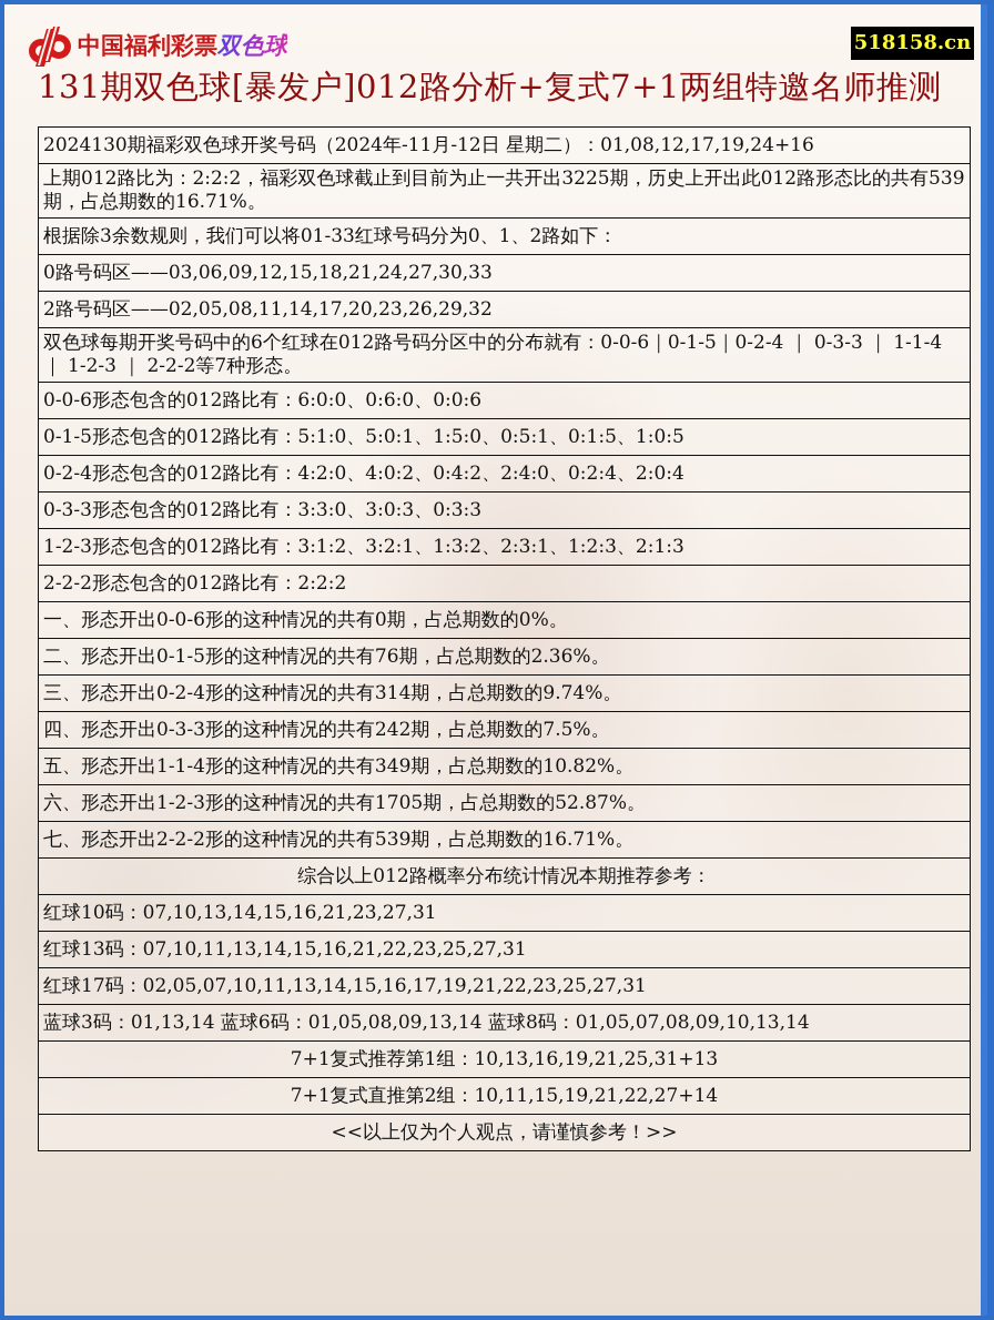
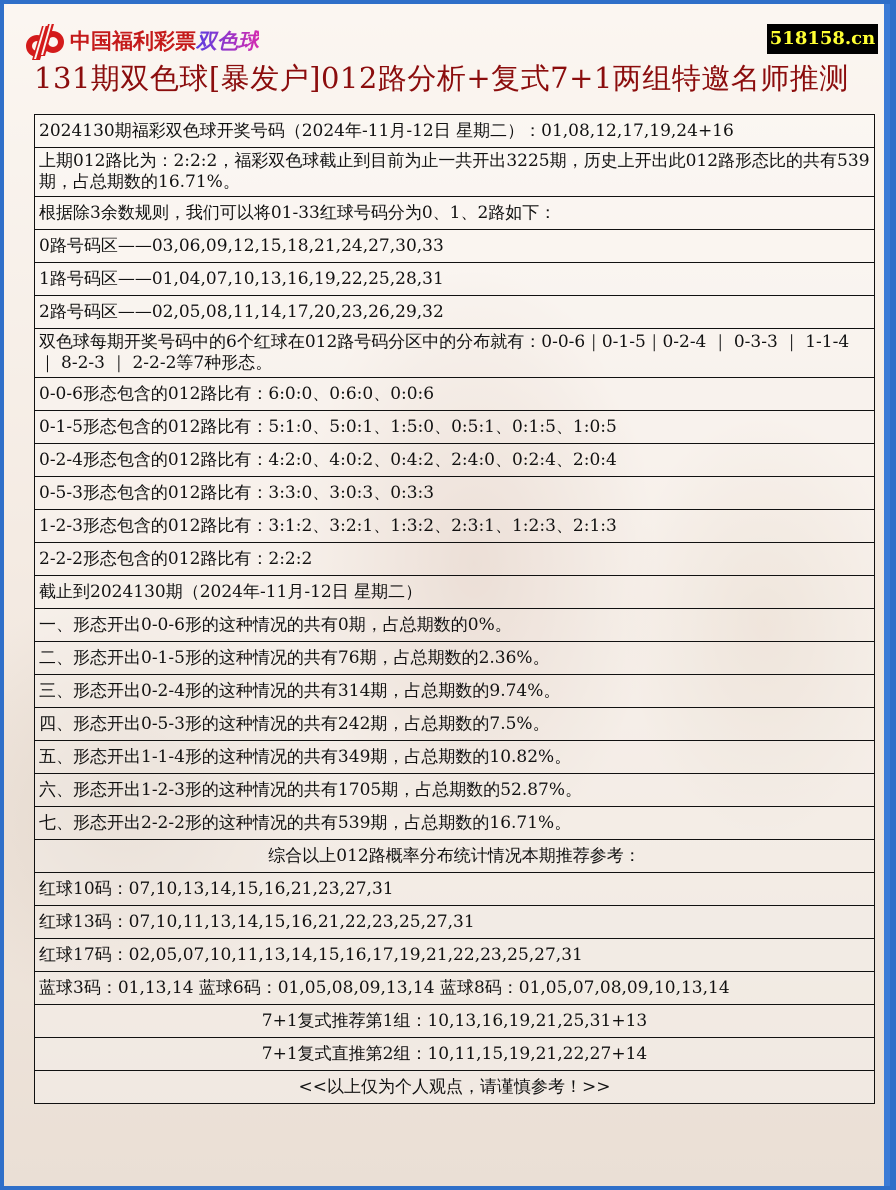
  中国福利彩票双色球
  518158.cn
  131期双色球[暴发户]012路分析+复式7+1两组特邀名师推测
  2024130期福彩双色球开奖号码（2024年-11月-12日 星期二）：01,08,12,17,19,24+16
  上期012路比为：2:2:2，福彩双色球截止到目前为止一共开出3225期，历史上开出此012路形态比的共有539期，占总期数的16.71%。
  根据除3余数规则，我们可以将01-33红球号码分为0、1、2路如下：
  0路号码区——03,06,09,12,15,18,21,24,27,30,33
+ 1路号码区——01,04,07,10,13,16,19,22,25,28,31
  2路号码区——02,05,08,11,14,17,20,23,26,29,32
- 双色球每期开奖号码中的6个红球在012路号码分区中的分布就有：0-0-6｜0-1-5｜0-2-4 ｜ 0-3-3 ｜ 1-1-4 ｜ 1-2-3 ｜ 2-2-2等7种形态。
+ 双色球每期开奖号码中的6个红球在012路号码分区中的分布就有：0-0-6｜0-1-5｜0-2-4 ｜ 0-3-3 ｜ 1-1-4 ｜ 8-2-3 ｜ 2-2-2等7种形态。
  0-0-6形态包含的012路比有：6:0:0、0:6:0、0:0:6
  0-1-5形态包含的012路比有：5:1:0、5:0:1、1:5:0、0:5:1、0:1:5、1:0:5
  0-2-4形态包含的012路比有：4:2:0、4:0:2、0:4:2、2:4:0、0:2:4、2:0:4
- 0-3-3形态包含的012路比有：3:3:0、3:0:3、0:3:3
+ 0-5-3形态包含的012路比有：3:3:0、3:0:3、0:3:3
  1-2-3形态包含的012路比有：3:1:2、3:2:1、1:3:2、2:3:1、1:2:3、2:1:3
  2-2-2形态包含的012路比有：2:2:2
+ 截止到2024130期（2024年-11月-12日 星期二）
  一、形态开出0-0-6形的这种情况的共有0期，占总期数的0%。
  二、形态开出0-1-5形的这种情况的共有76期，占总期数的2.36%。
  三、形态开出0-2-4形的这种情况的共有314期，占总期数的9.74%。
- 四、形态开出0-3-3形的这种情况的共有242期，占总期数的7.5%。
+ 四、形态开出0-5-3形的这种情况的共有242期，占总期数的7.5%。
  五、形态开出1-1-4形的这种情况的共有349期，占总期数的10.82%。
  六、形态开出1-2-3形的这种情况的共有1705期，占总期数的52.87%。
  七、形态开出2-2-2形的这种情况的共有539期，占总期数的16.71%。
  综合以上012路概率分布统计情况本期推荐参考：
  红球10码：07,10,13,14,15,16,21,23,27,31
  红球13码：07,10,11,13,14,15,16,21,22,23,25,27,31
  红球17码：02,05,07,10,11,13,14,15,16,17,19,21,22,23,25,27,31
  蓝球3码：01,13,14 蓝球6码：01,05,08,09,13,14 蓝球8码：01,05,07,08,09,10,13,14
  7+1复式推荐第1组：10,13,16,19,21,25,31+13
  7+1复式直推第2组：10,11,15,19,21,22,27+14
  <<以上仅为个人观点，请谨慎参考！>>
